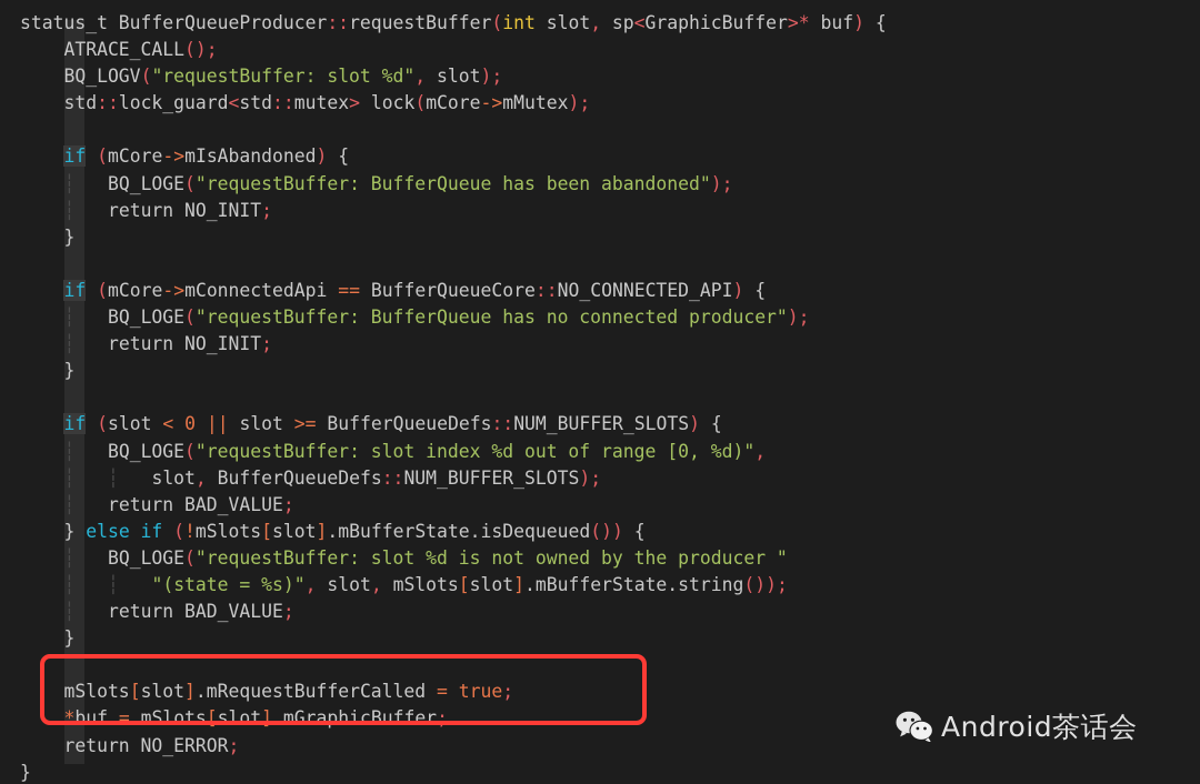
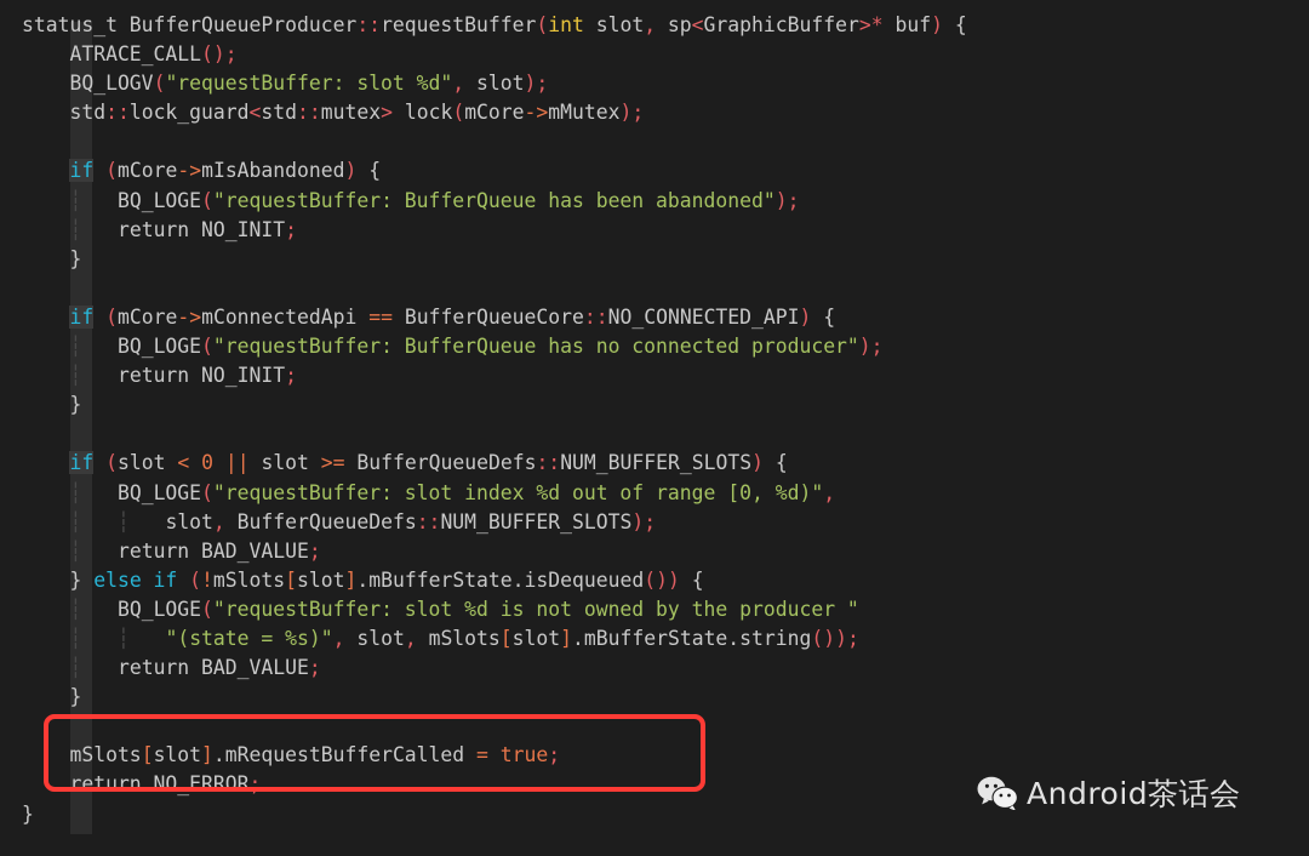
  status_t BufferQueueProducer::requestBuffer(int slot, sp<GraphicBuffer>* buf) {
  ATRACE_CALL();
  BQ_LOGV("requestBuffer: slot %d", slot);
  std::lock_guard<std::mutex> lock(mCore->mMutex);
  if (mCore->mIsAbandoned) {
  ┆ BQ_LOGE("requestBuffer: BufferQueue has been abandoned");
  ┆ return NO_INIT;
  }
  if (mCore->mConnectedApi == BufferQueueCore::NO_CONNECTED_API) {
  ┆ BQ_LOGE("requestBuffer: BufferQueue has no connected producer");
  ┆ return NO_INIT;
  }
  if (slot < 0 || slot >= BufferQueueDefs::NUM_BUFFER_SLOTS) {
  ┆ BQ_LOGE("requestBuffer: slot index %d out of range [0, %d)",
  ┆ ┆ slot, BufferQueueDefs::NUM_BUFFER_SLOTS);
  ┆ return BAD_VALUE;
  } else if (!mSlots[slot].mBufferState.isDequeued()) {
  ┆ BQ_LOGE("requestBuffer: slot %d is not owned by the producer "
  ┆ ┆ "(state = %s)", slot, mSlots[slot].mBufferState.string());
  ┆ return BAD_VALUE;
  }
  mSlots[slot].mRequestBufferCalled = true;
- *buf = mSlots[slot].mGraphicBuffer;
  return NO_ERROR;
  }
  Android茶话会
